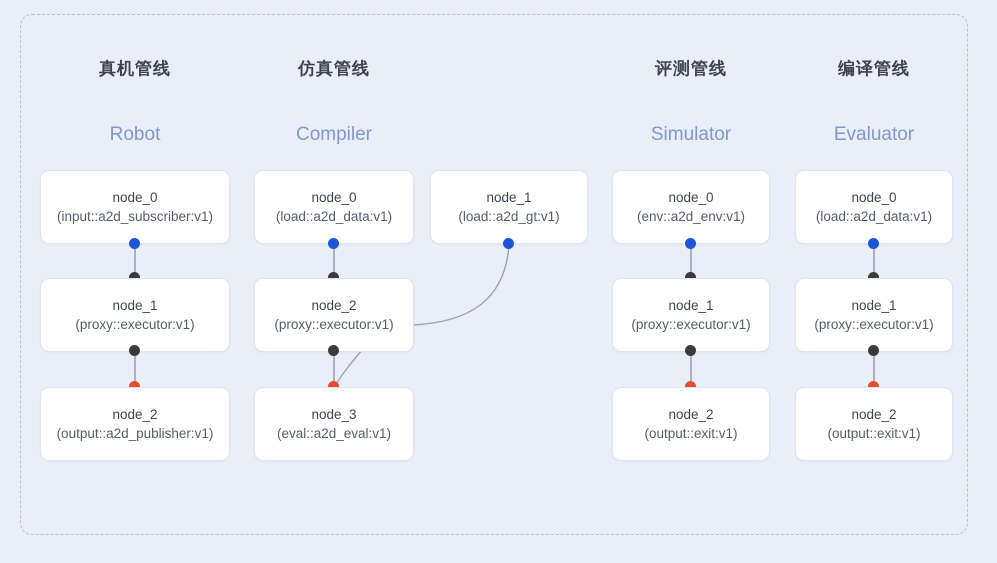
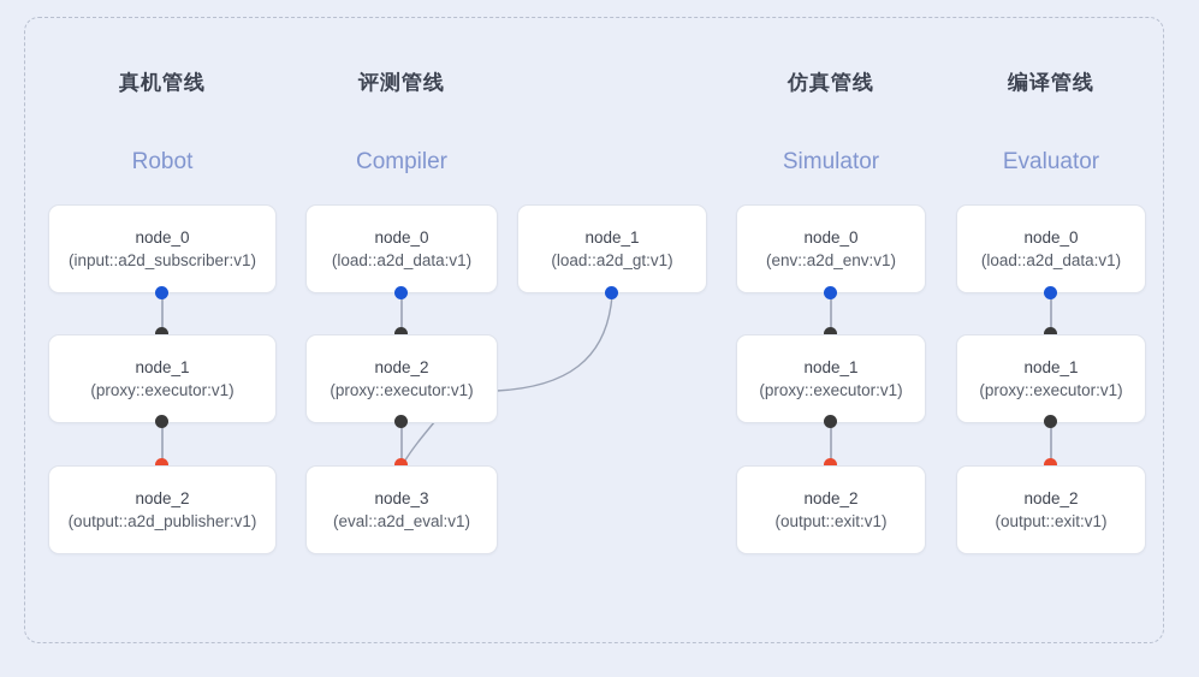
  真机管线
  Robot
  node_0
  (input::a2d_subscriber:v1)
  node_1
  (proxy::executor:v1)
  node_2
  (output::a2d_publisher:v1)
- 仿真管线
+ 评测管线
  Compiler
  node_0
  (load::a2d_data:v1)
  node_2
  (proxy::executor:v1)
  node_3
  (eval::a2d_eval:v1)
  node_1
  (load::a2d_gt:v1)
- 评测管线
+ 仿真管线
  Simulator
  node_0
  (env::a2d_env:v1)
  node_1
  (proxy::executor:v1)
  node_2
  (output::exit:v1)
  编译管线
  Evaluator
  node_0
  (load::a2d_data:v1)
  node_1
  (proxy::executor:v1)
  node_2
  (output::exit:v1)
